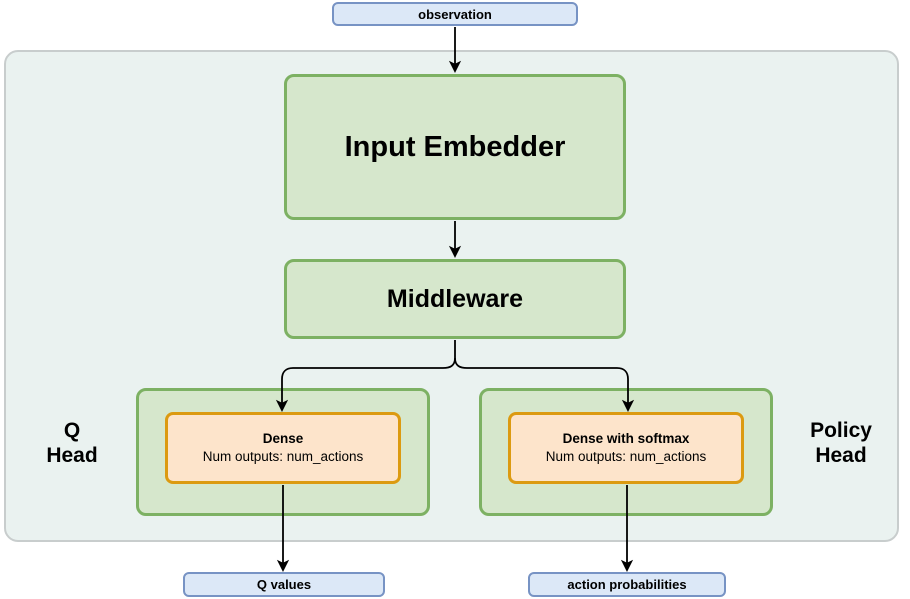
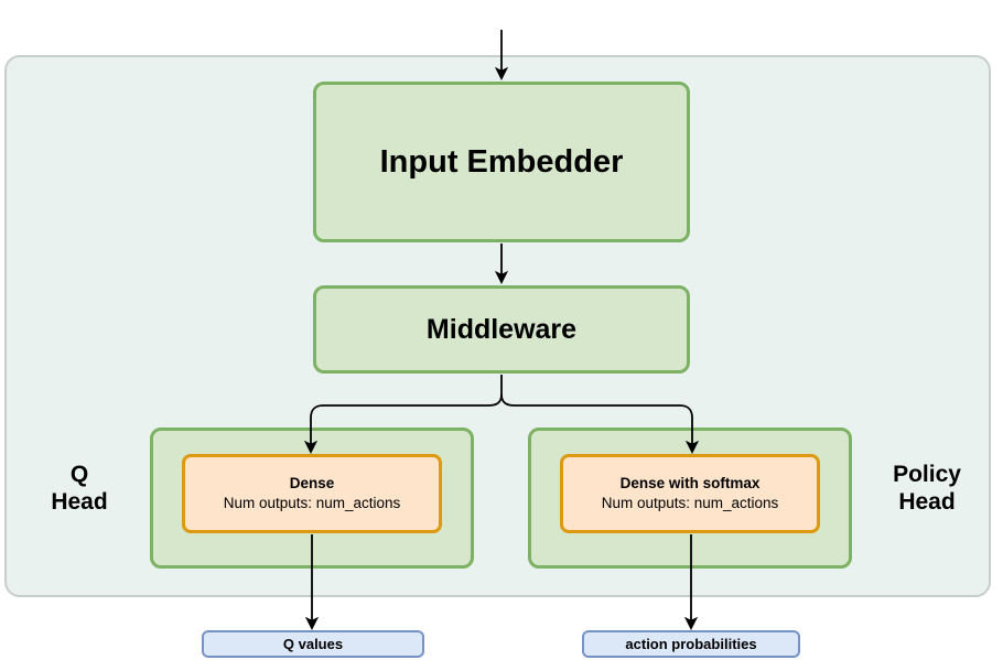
- observation
  Input Embedder
  Middleware
  Dense
  Num outputs: num_actions
  Dense with softmax
  Num outputs: num_actions
  Q
  Head
  Policy
  Head
  Q values
  action probabilities
